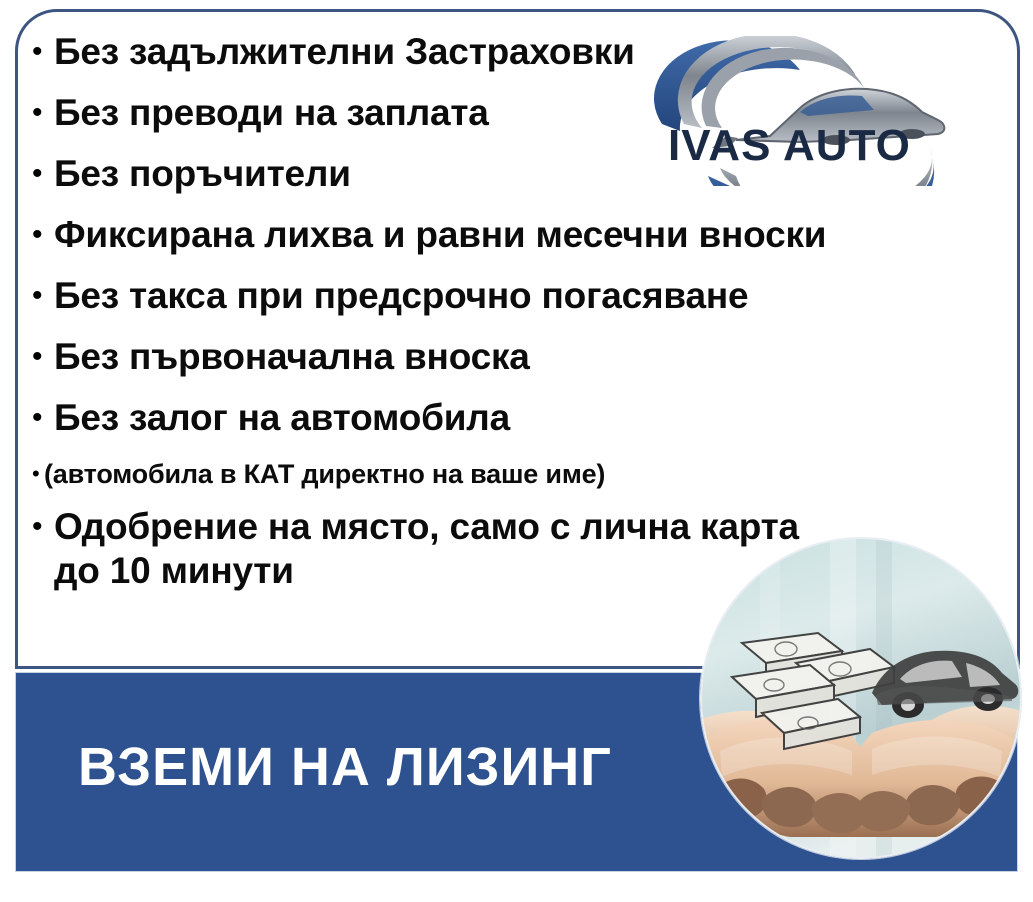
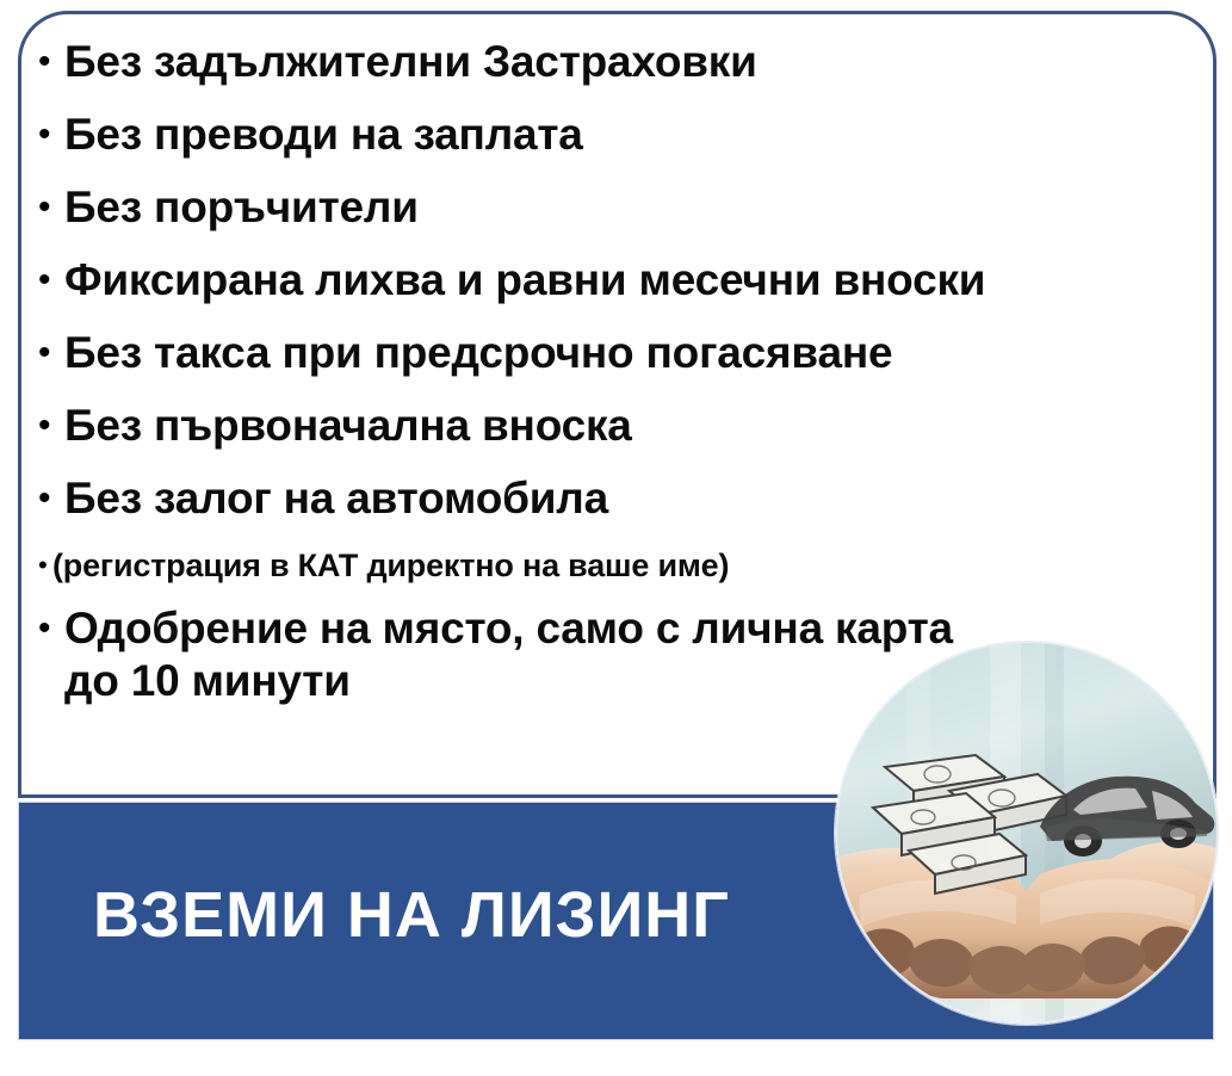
  •
  Без задължителни Застраховки
  •
  Без преводи на заплата
  •
  Без поръчители
  •
  Фиксирана лихва и равни месечни вноски
  •
  Без такса при предсрочно погасяване
  •
  Без първоначална вноска
  •
  Без залог на автомобила
  •
- (автомобила в КАТ директно на ваше име)
+ (регистрация в КАТ директно на ваше име)
  •
  Одобрение на място, само с лична карта
  до 10 минути
- IVAS AUTO
  ВЗЕМИ НА ЛИЗИНГ
